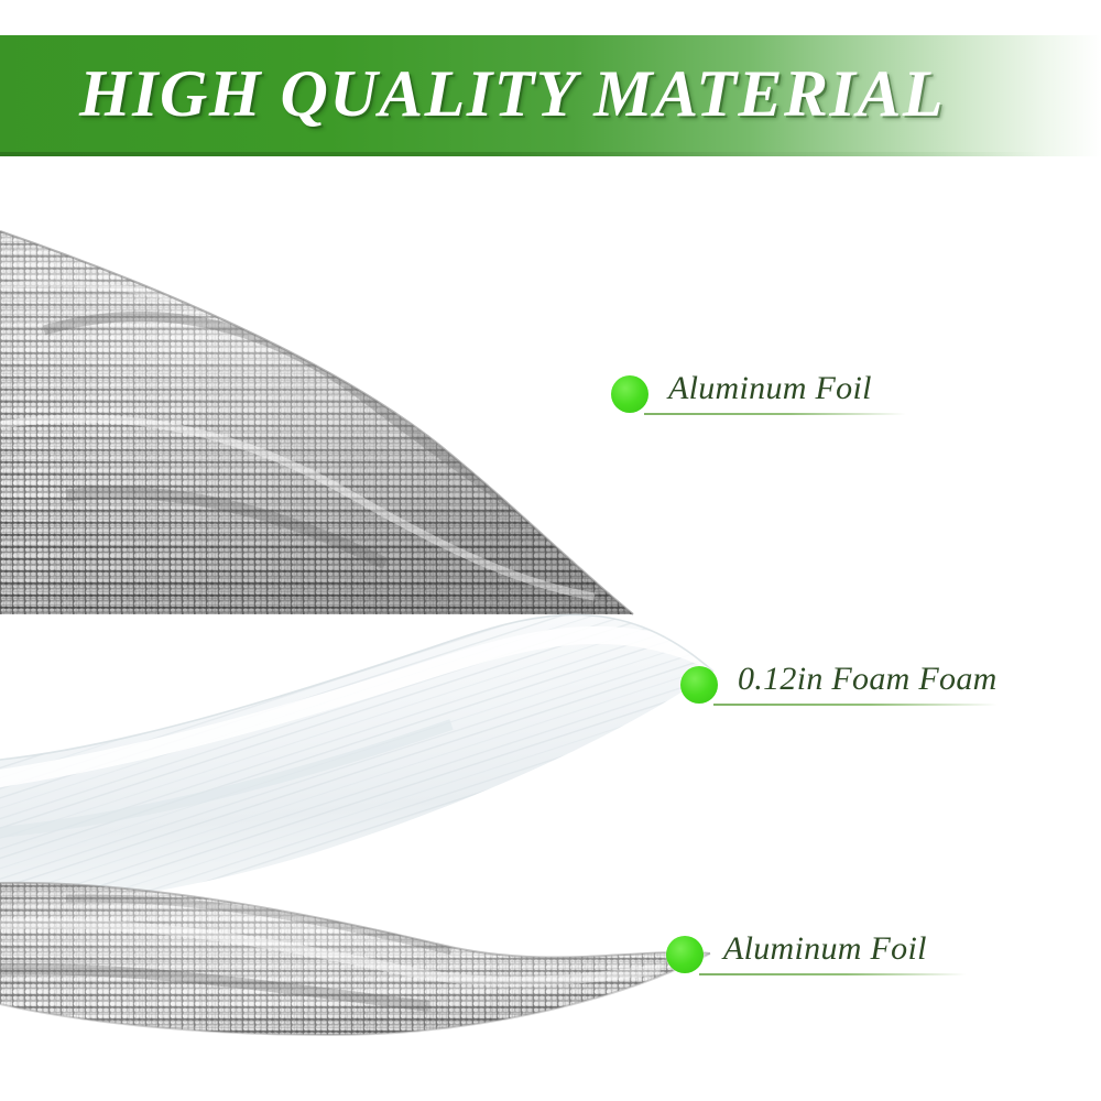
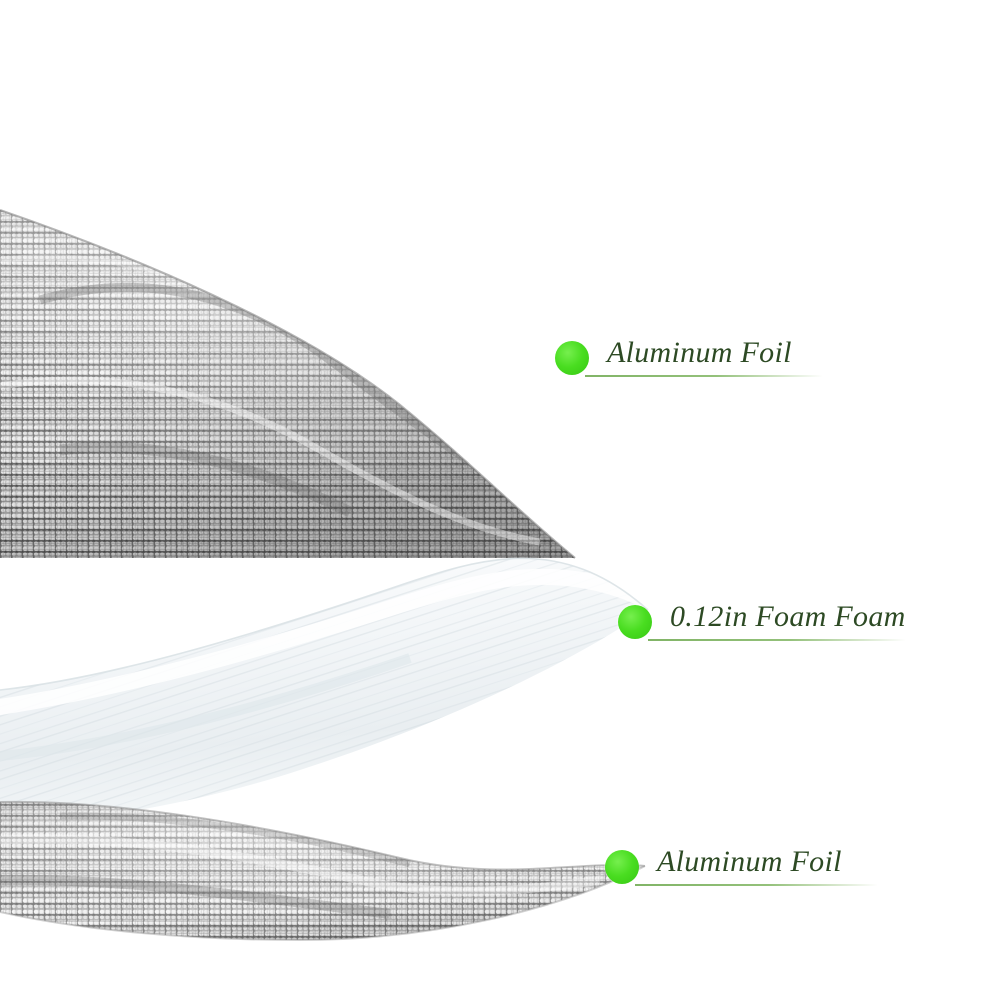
- HIGH QUALITY MATERIAL
  Aluminum Foil
  0.12in Foam Foam
  Aluminum Foil
